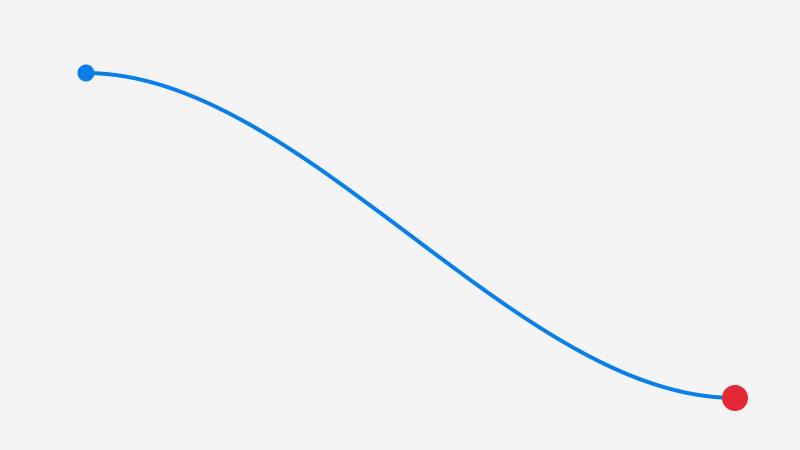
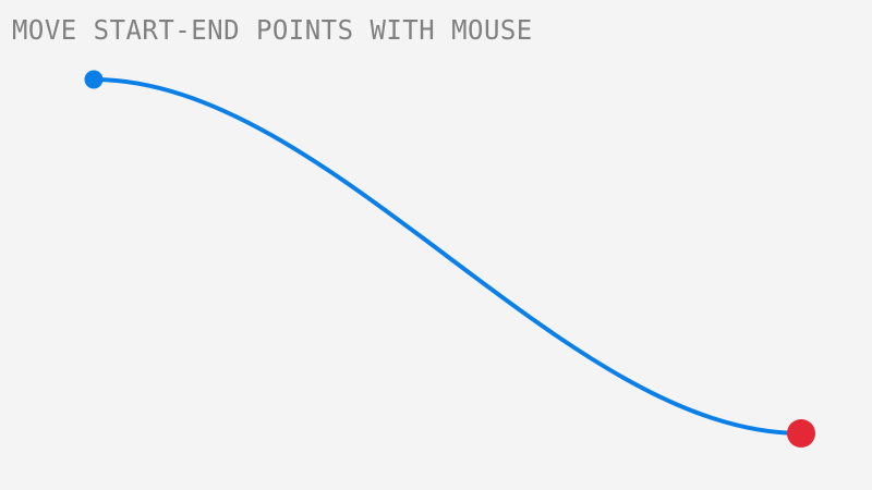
+ MOVE START-END POINTS WITH MOUSE
